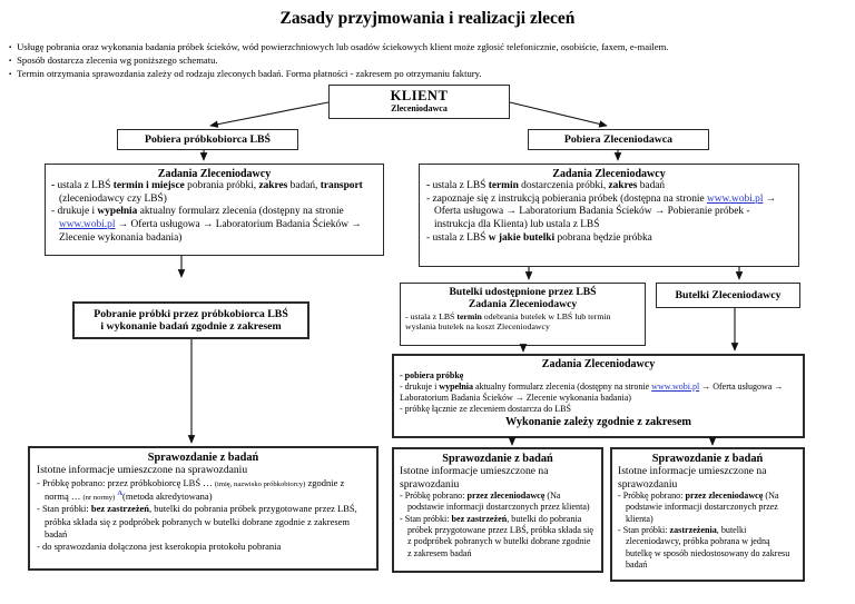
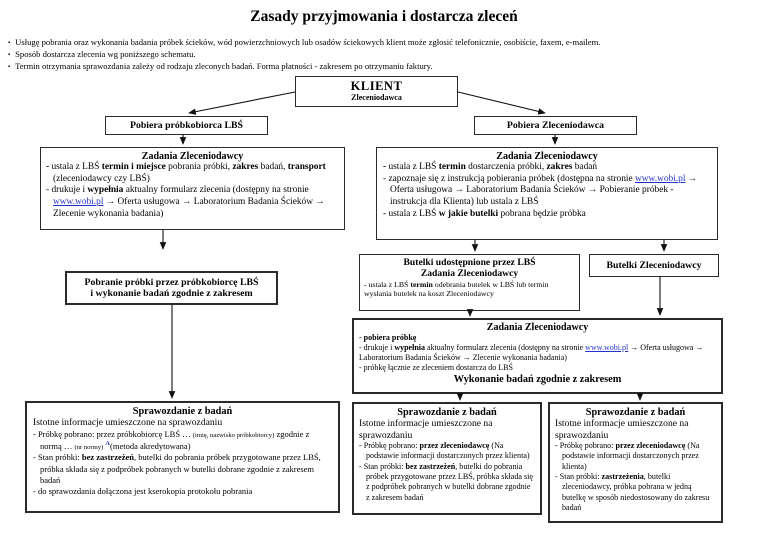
- Zasady przyjmowania i realizacji zleceń
+ Zasady przyjmowania i dostarcza zleceń
  Usługę pobrania oraz wykonania badania próbek ścieków, wód powierzchniowych lub osadów ściekowych klient może zgłosić telefonicznie, osobiście, faxem, e-mailem.
  Sposób dostarcza zlecenia wg poniższego schematu.
  Termin otrzymania sprawozdania zależy od rodzaju zleconych badań. Forma płatności - zakresem po otrzymaniu faktury.
  KLIENT
  Zleceniodawca
  Pobiera próbkobiorca LBŚ
  Pobiera Zleceniodawca
  Zadania Zleceniodawcy
  - ustala z LBŚ termin i miejsce pobrania próbki, zakres badań, transport (zleceniodawcy czy LBŚ)
  - drukuje i wypełnia aktualny formularz zlecenia (dostępny na stronie www.wobi.pl → Oferta usługowa → Laboratorium Badania Ścieków → Zlecenie wykonania badania)
  Zadania Zleceniodawcy
  - ustala z LBŚ termin dostarczenia próbki, zakres badań
  - zapoznaje się z instrukcją pobierania próbek (dostępna na stronie www.wobi.pl → Oferta usługowa → Laboratorium Badania Ścieków → Pobieranie próbek - instrukcja dla Klienta) lub ustala z LBŚ
  - ustala z LBŚ w jakie butelki pobrana będzie próbka
- Pobranie próbki przez próbkobiorca LBŚ
+ Pobranie próbki przez próbkobiorcę LBŚ
  i wykonanie badań zgodnie z zakresem
  Butelki udostępnione przez LBŚ
  Zadania Zleceniodawcy
  - ustala z LBŚ termin odebrania butelek w LBŚ lub termin wysłania butelek na koszt Zleceniodawcy
  Butelki Zleceniodawcy
  Zadania Zleceniodawcy
  - pobiera próbkę
  - drukuje i wypełnia aktualny formularz zlecenia (dostępny na stronie www.wobi.pl → Oferta usługowa → Laboratorium Badania Ścieków → Zlecenie wykonania badania)
  - próbkę łącznie ze zleceniem dostarcza do LBŚ
- Wykonanie zależy zgodnie z zakresem
+ Wykonanie badań zgodnie z zakresem
  Sprawozdanie z badań
  Istotne informacje umieszczone na sprawozdaniu
  - Stan próbki: bez zastrzeżeń, butelki do pobrania próbek przygotowane przez LBŚ, próbka składa się z podpróbek pobranych w butelki dobrane zgodnie z zakresem badań
  - do sprawozdania dołączona jest kserokopia protokołu pobrania
  Sprawozdanie z badań
  Istotne informacje umieszczone na sprawozdaniu
  - Próbkę pobrano: przez zleceniodawcę (Na podstawie informacji dostarczonych przez klienta)
  - Stan próbki: bez zastrzeżeń, butelki do pobrania próbek przygotowane przez LBŚ, próbka składa się z podpróbek pobranych w butelki dobrane zgodnie z zakresem badań
  Sprawozdanie z badań
  Istotne informacje umieszczone na sprawozdaniu
  - Próbkę pobrano: przez zleceniodawcę (Na podstawie informacji dostarczonych przez klienta)
  - Stan próbki: zastrzeżenia, butelki zleceniodawcy, próbka pobrana w jedną butelkę w sposób niedostosowany do zakresu badań
